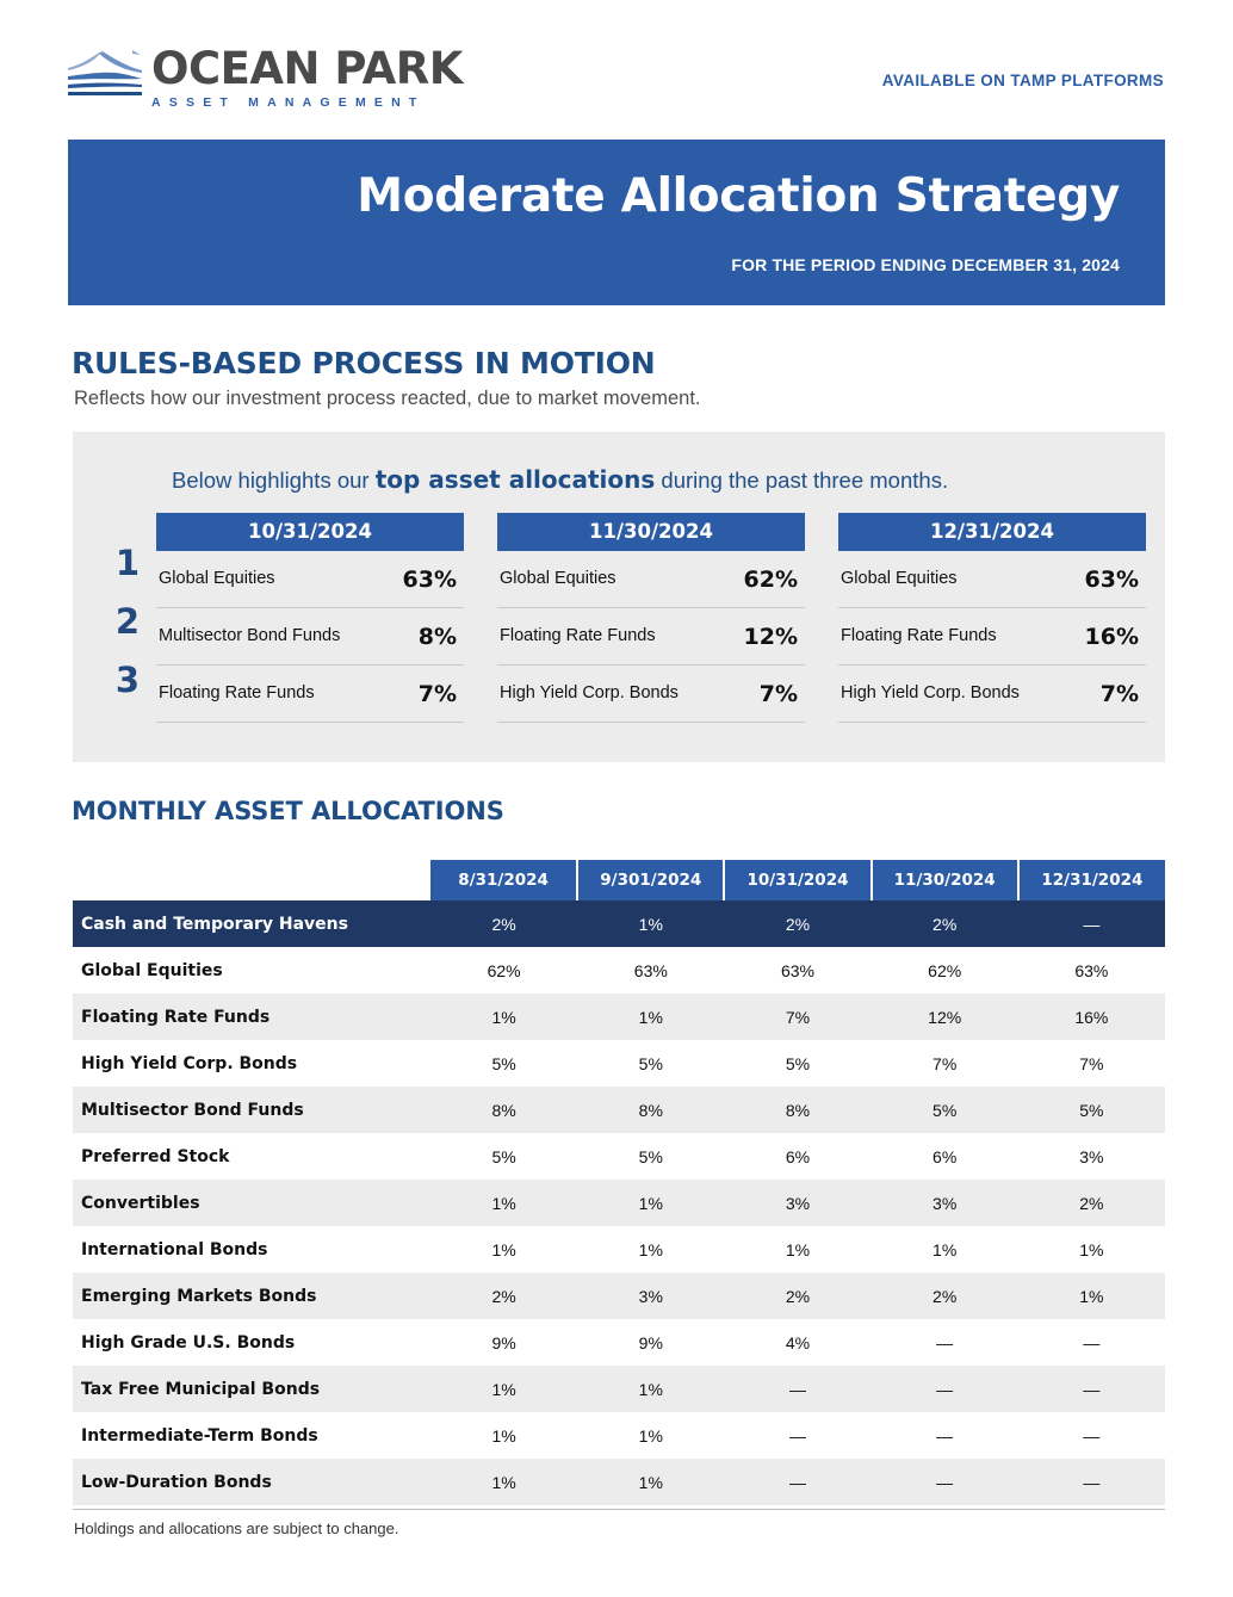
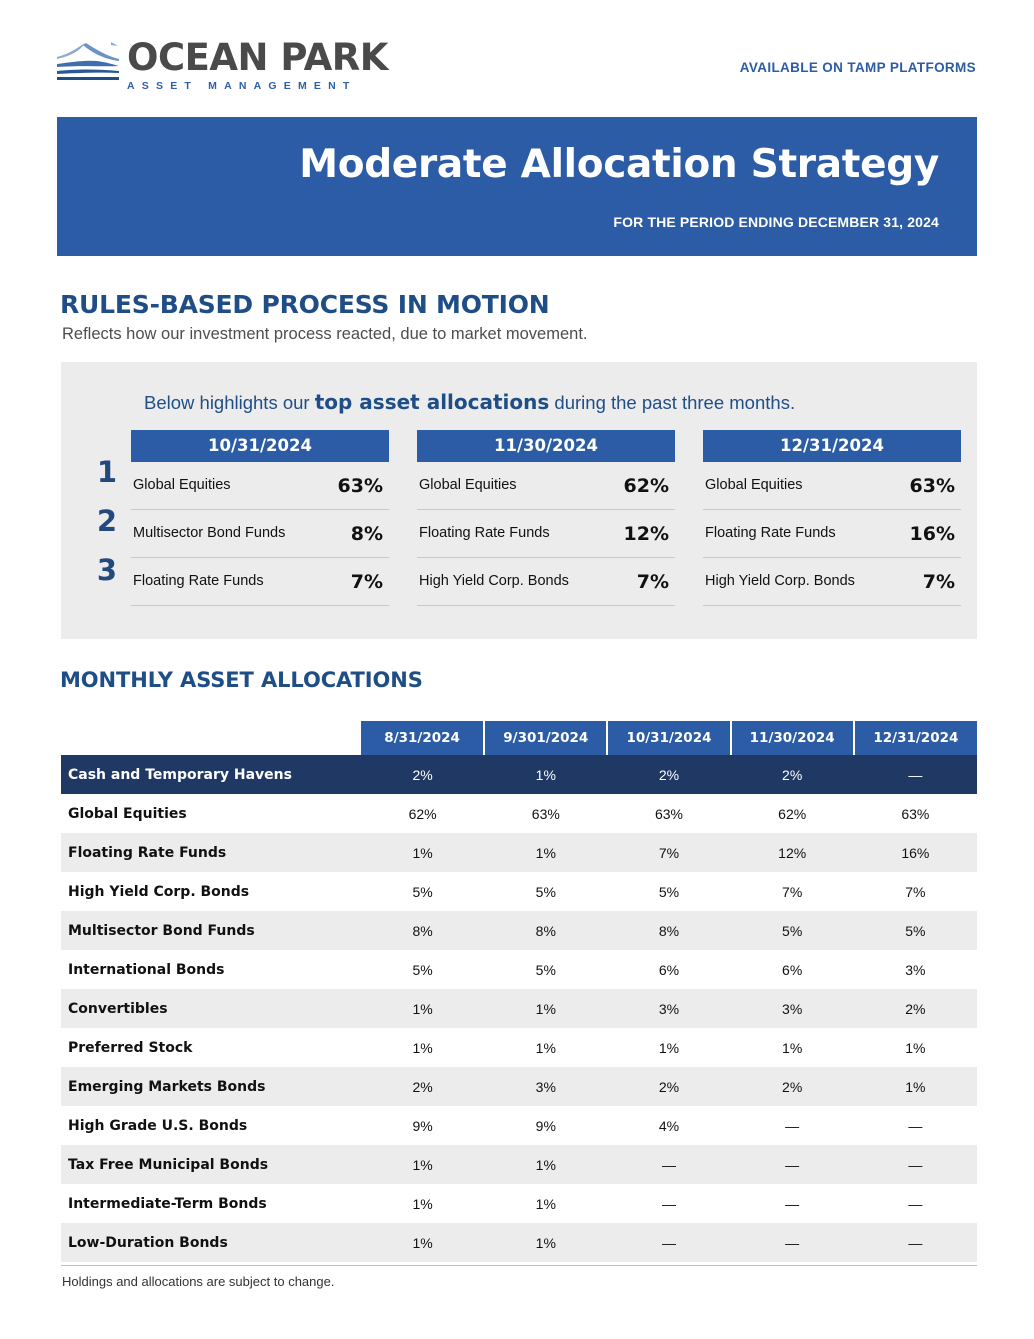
  OCEAN PARK
  ASSET MANAGEMENT
  AVAILABLE ON TAMP PLATFORMS
  Moderate Allocation Strategy
  FOR THE PERIOD ENDING DECEMBER 31, 2024
  RULES-BASED PROCESS IN MOTION
  Reflects how our investment process reacted, due to market movement.
  Below highlights our top asset allocations during the past three months.
  1
  2
  3
  10/31/2024
  Global Equities
  63%
  Multisector Bond Funds
  8%
  Floating Rate Funds
  7%
  11/30/2024
  Global Equities
  62%
  Floating Rate Funds
  12%
  High Yield Corp. Bonds
  7%
  12/31/2024
  Global Equities
  63%
  Floating Rate Funds
  16%
  High Yield Corp. Bonds
  7%
  MONTHLY ASSET ALLOCATIONS
  	8/31/2024	9/301/2024	10/31/2024	11/30/2024	12/31/2024
  Cash and Temporary Havens	2%	1%	2%	2%	—
  Global Equities	62%	63%	63%	62%	63%
  Floating Rate Funds	1%	1%	7%	12%	16%
  High Yield Corp. Bonds	5%	5%	5%	7%	7%
  Multisector Bond Funds	8%	8%	8%	5%	5%
- Preferred Stock	5%	5%	6%	6%	3%
+ International Bonds	5%	5%	6%	6%	3%
  Convertibles	1%	1%	3%	3%	2%
- International Bonds	1%	1%	1%	1%	1%
+ Preferred Stock	1%	1%	1%	1%	1%
  Emerging Markets Bonds	2%	3%	2%	2%	1%
  High Grade U.S. Bonds	9%	9%	4%	—	—
  Tax Free Municipal Bonds	1%	1%	—	—	—
  Intermediate-Term Bonds	1%	1%	—	—	—
  Low-Duration Bonds	1%	1%	—	—	—
  Holdings and allocations are subject to change.
